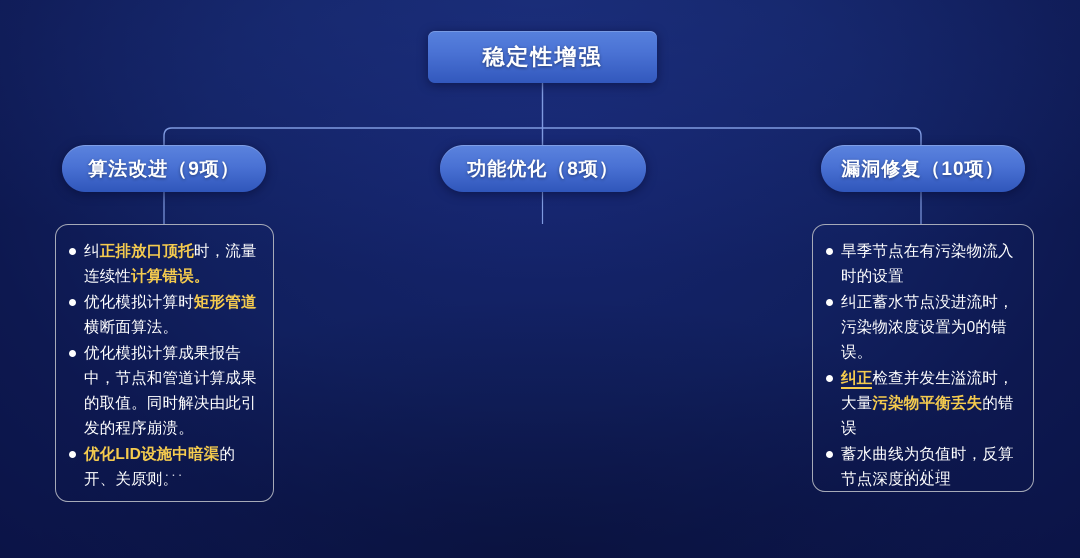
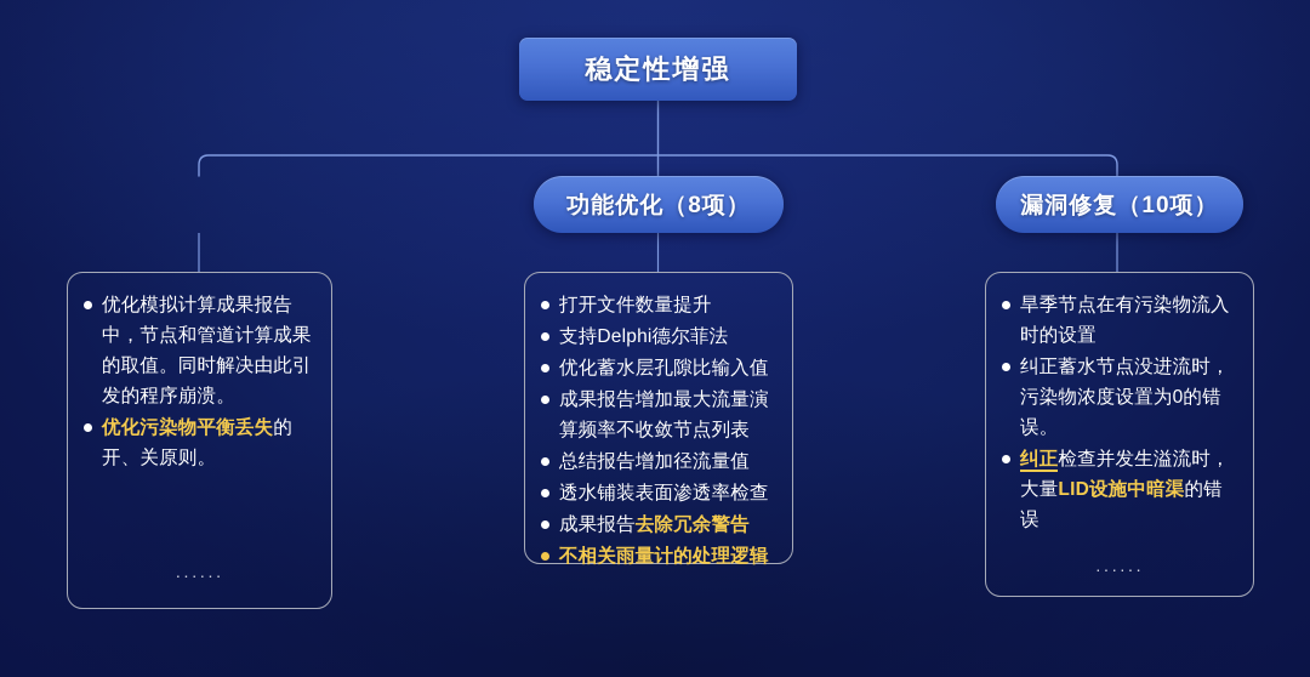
  稳定性增强
- 算法改进（9项）
  功能优化（8项）
  漏洞修复（10项）
- 纠正排放口顶托时，流量连续性计算错误。
- 优化模拟计算时矩形管道横断面算法。
  优化模拟计算成果报告中，节点和管道计算成果的取值。同时解决由此引发的程序崩溃。
- 优化LID设施中暗渠的开、关原则。
+ 优化污染物平衡丢失的开、关原则。
+ 打开文件数量提升
+ 支持Delphi德尔菲法
+ 优化蓄水层孔隙比输入值
+ 成果报告增加最大流量演算频率不收敛节点列表
+ 总结报告增加径流量值
+ 透水铺装表面渗透率检查
+ 成果报告去除冗余警告
+ 不相关雨量计的处理逻辑
  旱季节点在有污染物流入时的设置
  纠正蓄水节点没进流时，污染物浓度设置为0的错误。
- 纠正检查并发生溢流时，大量污染物平衡丢失的错误
+ 纠正检查并发生溢流时，大量LID设施中暗渠的错误
- 蓄水曲线为负值时，反算节点深度的处理
